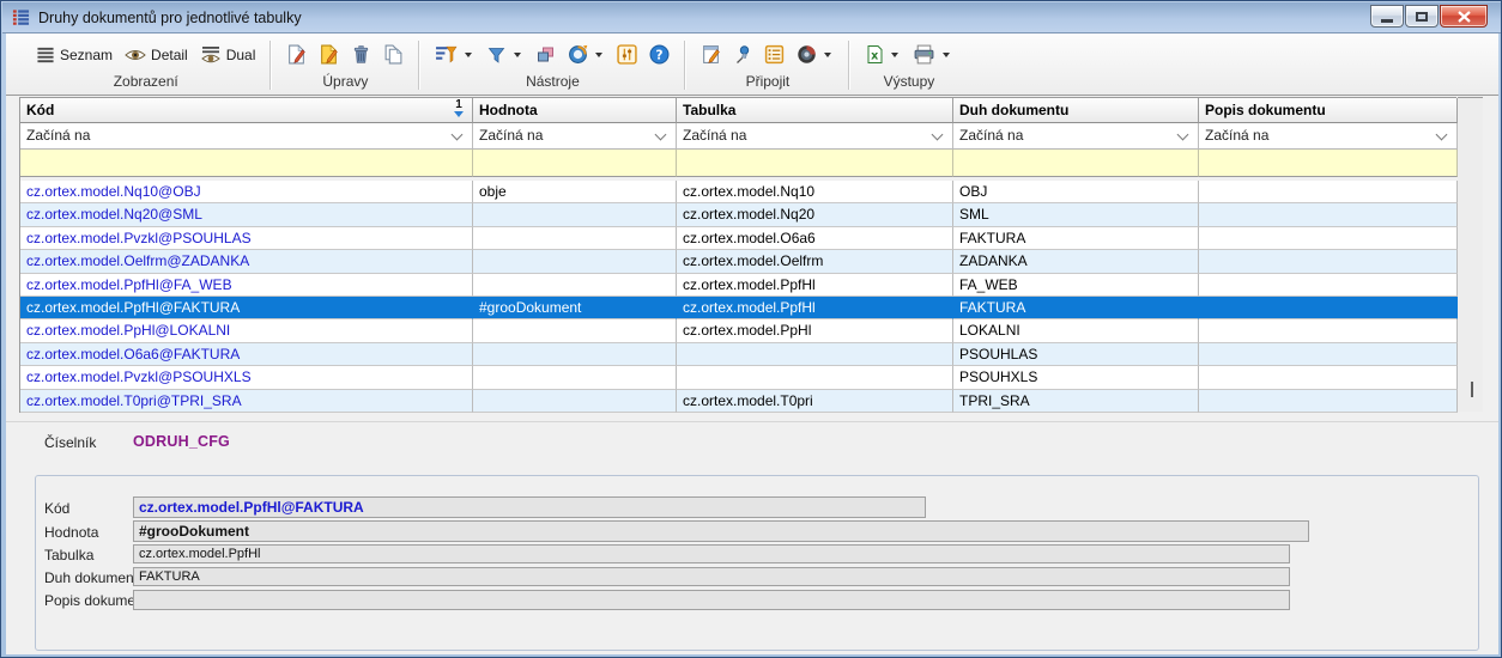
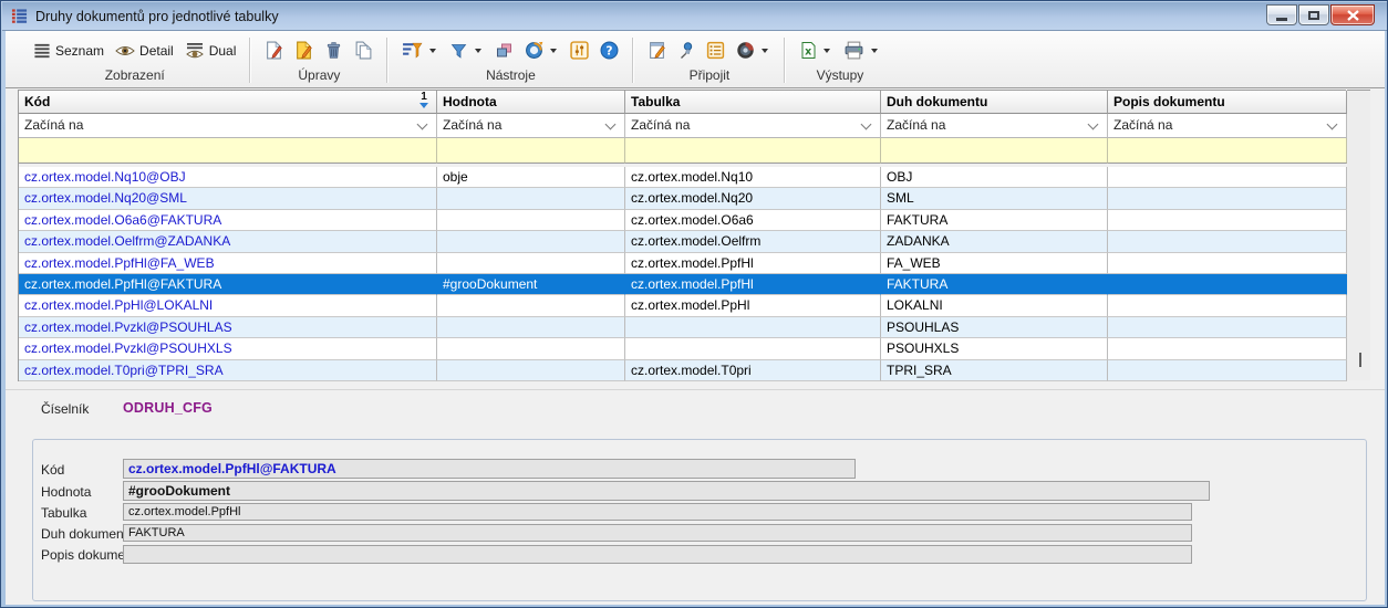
  Druhy dokumentů pro jednotlivé tabulky
  Seznam
  Detail
  Dual
  Zobrazení
  Úpravy
  ?
  Nástroje
  Připojit
  x
  Výstupy
  Kód
  1
  Hodnota
  Tabulka
  Duh dokumentu
  Popis dokumentu
  Začíná na
  Začíná na
  Začíná na
  Začíná na
  Začíná na
  cz.ortex.model.Nq10@OBJ
  obje
  cz.ortex.model.Nq10
  OBJ
  cz.ortex.model.Nq20@SML
  cz.ortex.model.Nq20
  SML
- cz.ortex.model.Pvzkl@PSOUHLAS
+ cz.ortex.model.O6a6@FAKTURA
  cz.ortex.model.O6a6
  FAKTURA
  cz.ortex.model.Oelfrm@ZADANKA
  cz.ortex.model.Oelfrm
  ZADANKA
  cz.ortex.model.PpfHl@FA_WEB
  cz.ortex.model.PpfHl
  FA_WEB
  cz.ortex.model.PpfHl@FAKTURA
  #grooDokument
  cz.ortex.model.PpfHl
  FAKTURA
  cz.ortex.model.PpHl@LOKALNI
  cz.ortex.model.PpHl
  LOKALNI
- cz.ortex.model.O6a6@FAKTURA
+ cz.ortex.model.Pvzkl@PSOUHLAS
  PSOUHLAS
  cz.ortex.model.Pvzkl@PSOUHXLS
  PSOUHXLS
  cz.ortex.model.T0pri@TPRI_SRA
  cz.ortex.model.T0pri
  TPRI_SRA
  Číselník
  ODRUH_CFG
  Kód
  cz.ortex.model.PpfHl@FAKTURA
  Hodnota
  #grooDokument
  Tabulka
  cz.ortex.model.PpfHl
  Duh dokumen
  FAKTURA
  Popis dokume
